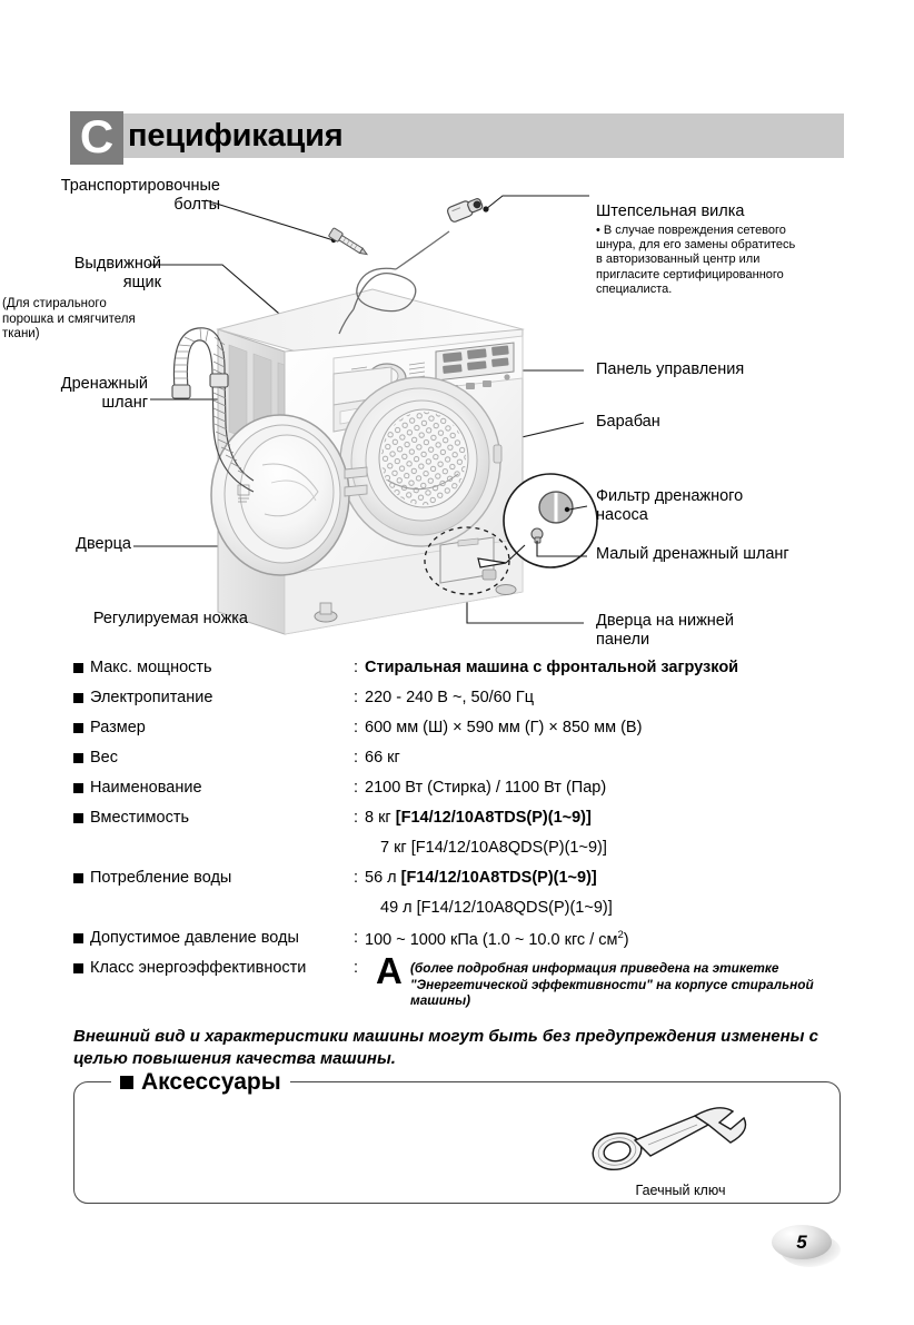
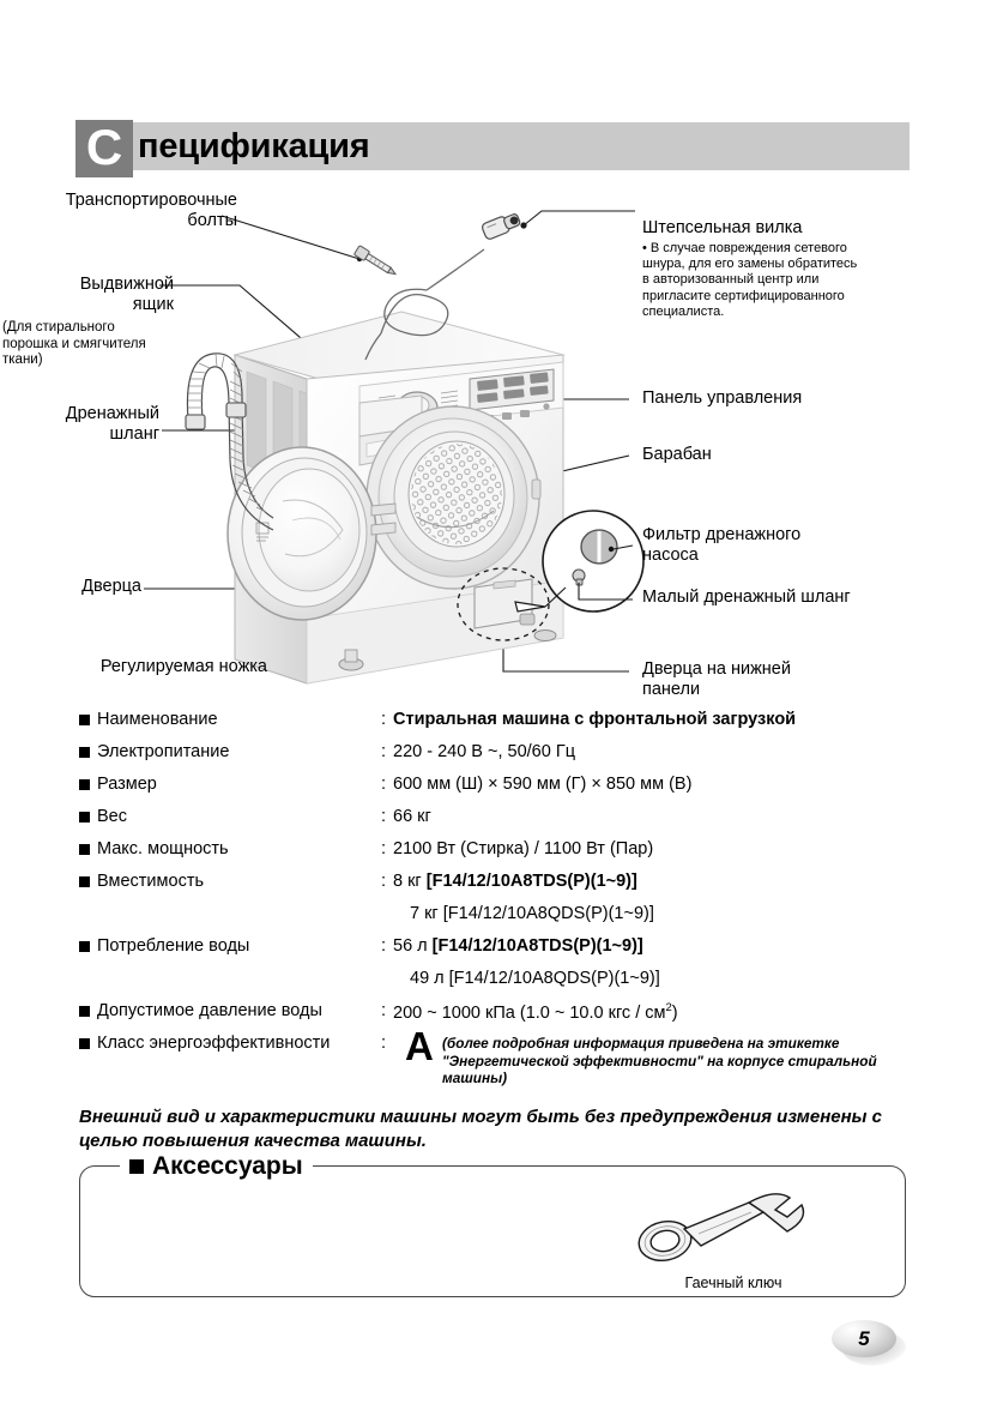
  C
  пецификация
  Транспортировочные
  болты
  Выдвижной
  ящик
  (Для стирального
  порошка и смягчителя
  ткани)
  Дренажный
  шланг
  Дверца
  Регулируемая ножка
  Штепсельная вилка
  • В случае повреждения сетевого
  шнура, для его замены обратитесь
  в авторизованный центр или
  пригласите сертифицированного
  специалиста.
  Панель управления
  Барабан
  Фильтр дренажного
  насоса
  Малый дренажный шланг
  Дверца на нижней
  панели
- Макс. мощность
+ Наименование
  :
  Стиральная машина с фронтальной загрузкой
  Электропитание
  :
  220 - 240 В ~, 50/60 Гц
  Размер
  :
  600 мм (Ш) × 590 мм (Г) × 850 мм (В)
  Вес
  :
  66 кг
- Наименование
+ Макс. мощность
  :
  2100 Вт (Стирка) / 1100 Вт (Пар)
  Вместимость
  :
  8 кг [F14/12/10A8TDS(P)(1~9)]
  7 кг [F14/12/10A8QDS(P)(1~9)]
  Потребление воды
  :
  56 л [F14/12/10A8TDS(P)(1~9)]
  49 л [F14/12/10A8QDS(P)(1~9)]
  Допустимое давление воды
  :
- 100 ~ 1000 кПа (1.0 ~ 10.0 кгс / см2)
+ 200 ~ 1000 кПа (1.0 ~ 10.0 кгс / см2)
  Класс энергоэффективности
  :
  A
  (более подробная информация приведена на этикетке "Энергетической эффективности" на корпусе стиральной машины)
  Внешний вид и характеристики машины могут быть без предупреждения изменены с целью повышения качества машины.
  Аксессуары
  Гаечный ключ
  5
